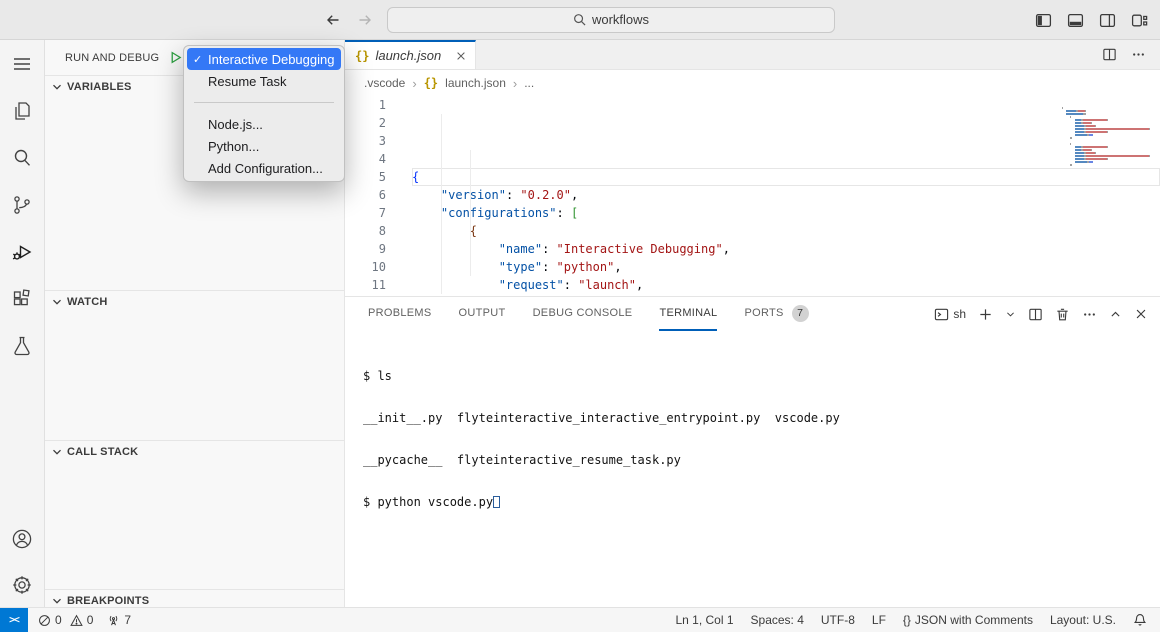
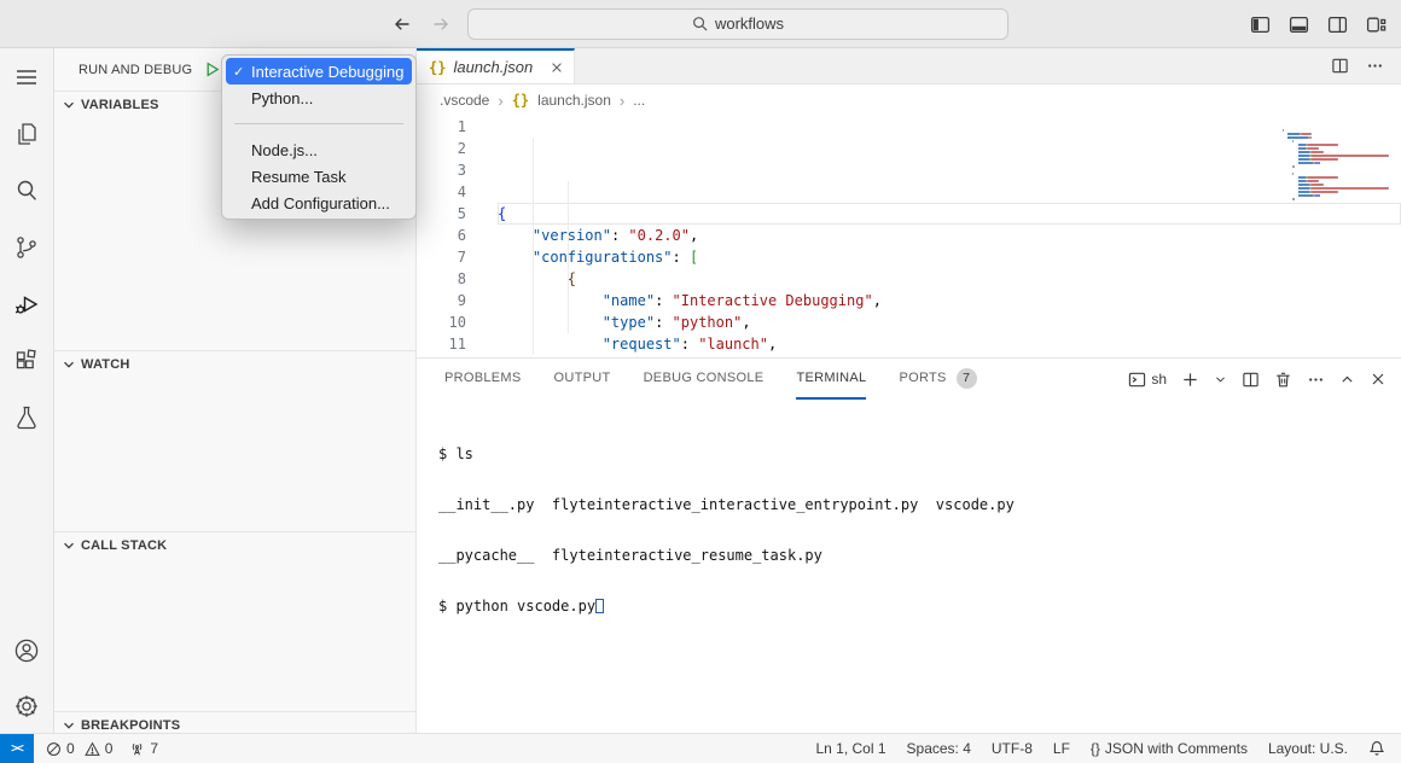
  workflows
  RUN AND DEBUG
  VARIABLES
  WATCH
  CALL STACK
  BREAKPOINTS
  {}
  launch.json
  .vscode
  ›
  {}
  launch.json
  ›
  ...
  1
  2
  3
  4
  5
  6
  7
  8
  9
  10
  11
  {
  "version": "0.2.0",
  "configurations": [
  {
  "name": "Interactive Debugging",
  "type": "python",
  "request": "launch",
  PROBLEMS
  OUTPUT
  DEBUG CONSOLE
  TERMINAL
  PORTS
  7
  sh
  $ ls
  __init__.py flyteinteractive_interactive_entrypoint.py vscode.py
  __pycache__ flyteinteractive_resume_task.py
  $ python vscode.py
  ><
  0
  0
  7
  Ln 1, Col 1
  Spaces: 4
  UTF-8
  LF
  {}
  JSON with Comments
  Layout: U.S.
  ✓
  Interactive Debugging
- Resume Task
+ Python...
  Node.js...
- Python...
+ Resume Task
  Add Configuration...
